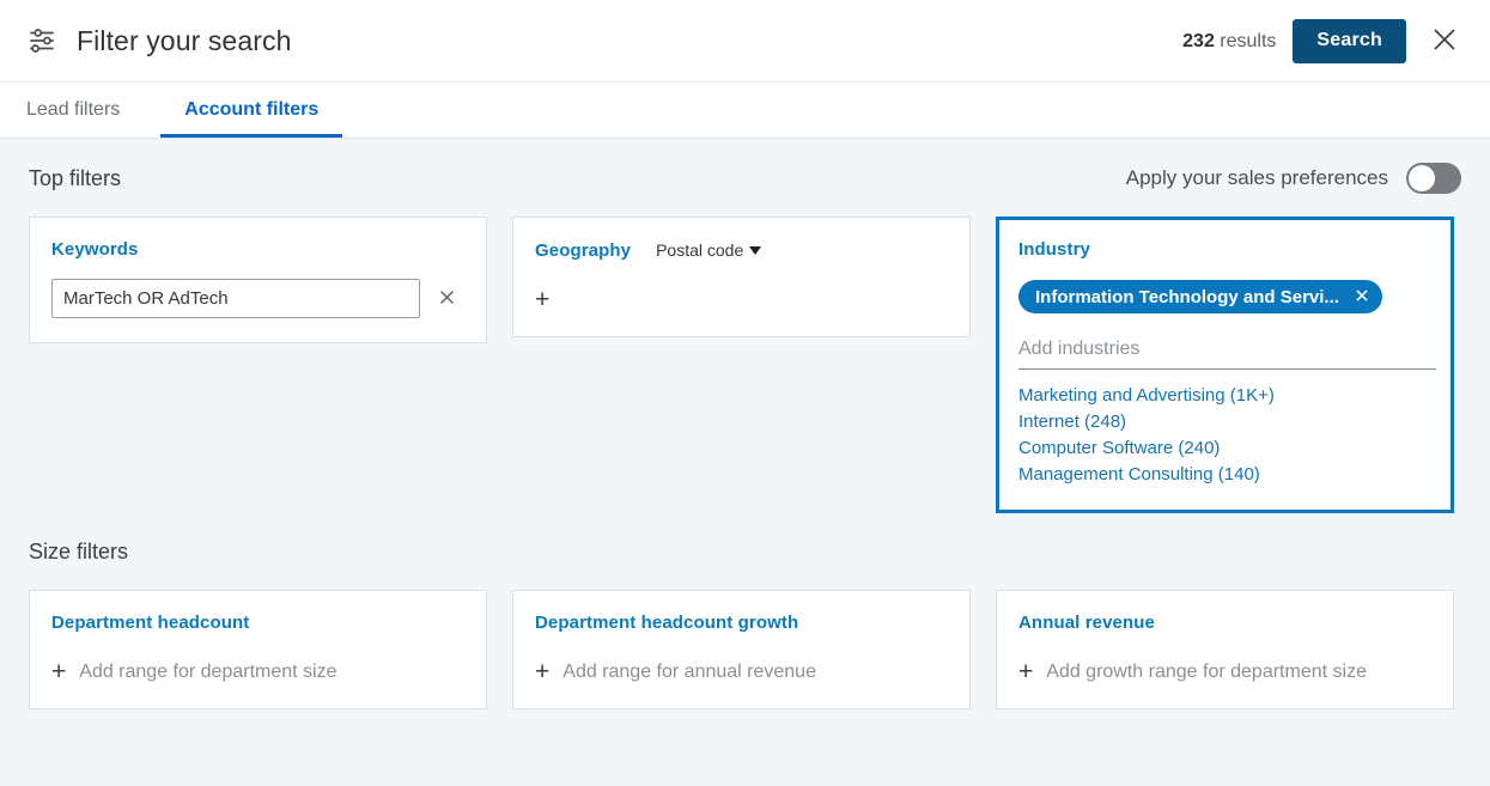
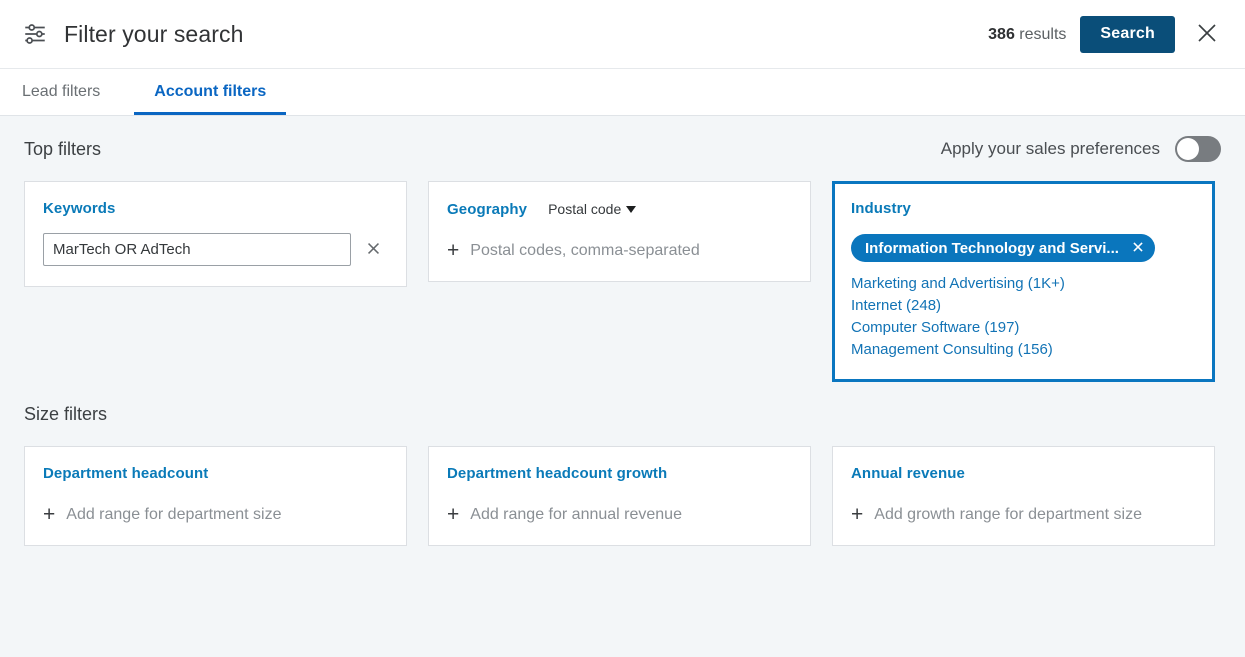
  Filter your search
- 232 results
+ 386 results
  Search
  Lead filters
  Account filters
  Top filters
  Apply your sales preferences
  Keywords
  MarTech OR AdTech
  Geography
  Postal code
  +
+ Postal codes, comma-separated
  Industry
  Information Technology and Servi...
- Add industries
  Marketing and Advertising (1K+)
  Internet (248)
- Computer Software (240)
+ Computer Software (197)
- Management Consulting (140)
+ Management Consulting (156)
  Size filters
  Department headcount
  +
  Add range for department size
  Department headcount growth
  +
  Add range for annual revenue
  Annual revenue
  +
  Add growth range for department size
